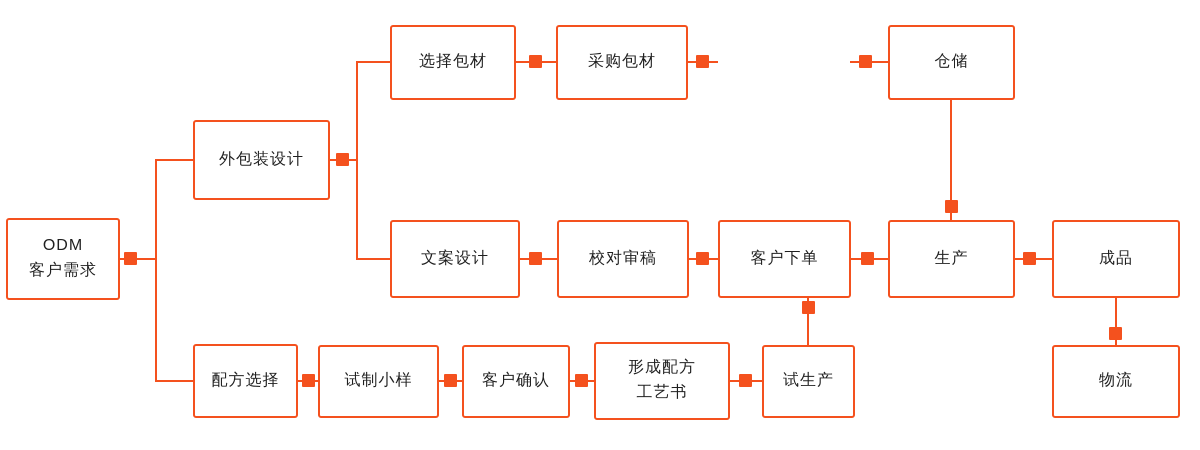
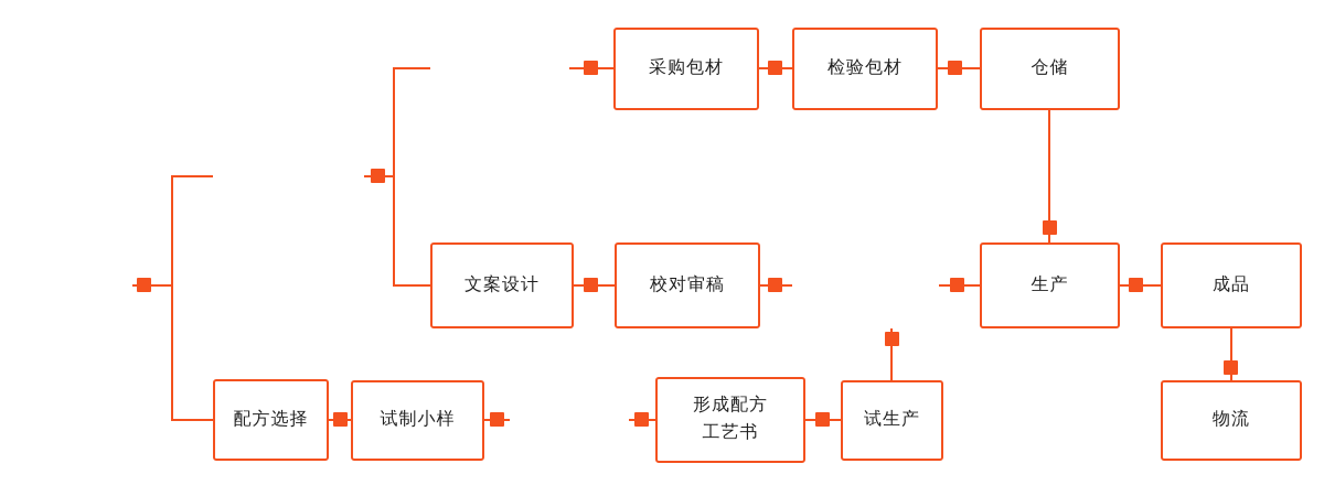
- ODM
- 客户需求
- 外包装设计
- 选择包材
  采购包材
+ 检验包材
  仓储
  文案设计
  校对审稿
- 客户下单
  生产
  成品
  配方选择
  试制小样
- 客户确认
  形成配方
  工艺书
  试生产
  物流
